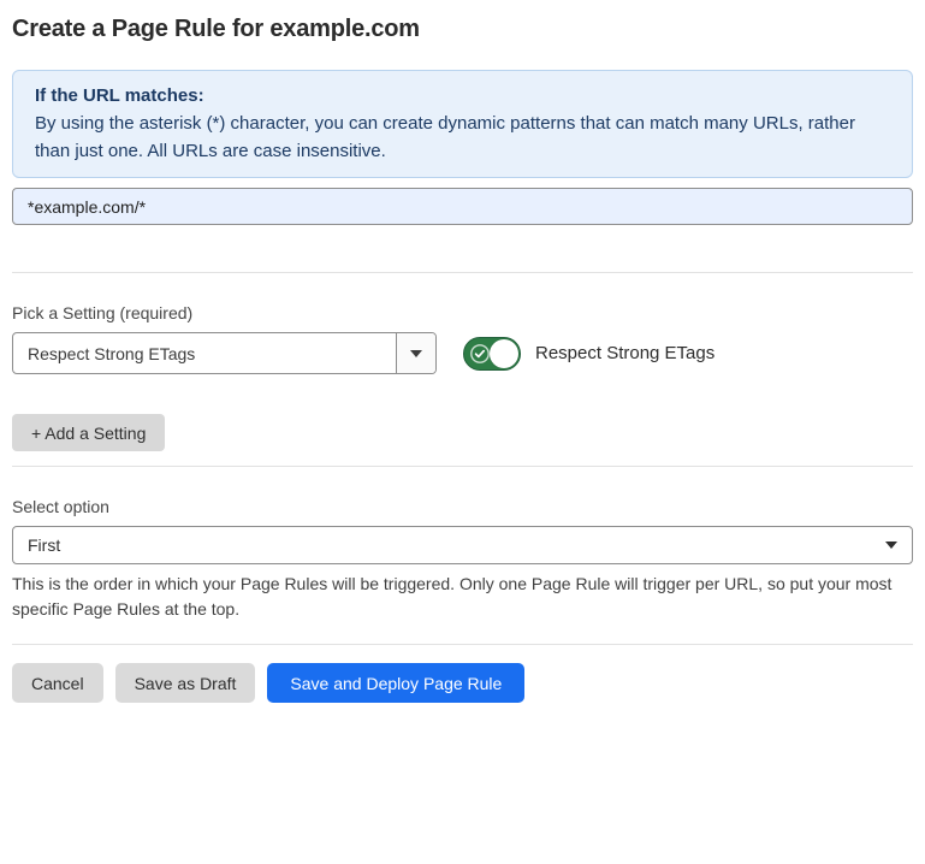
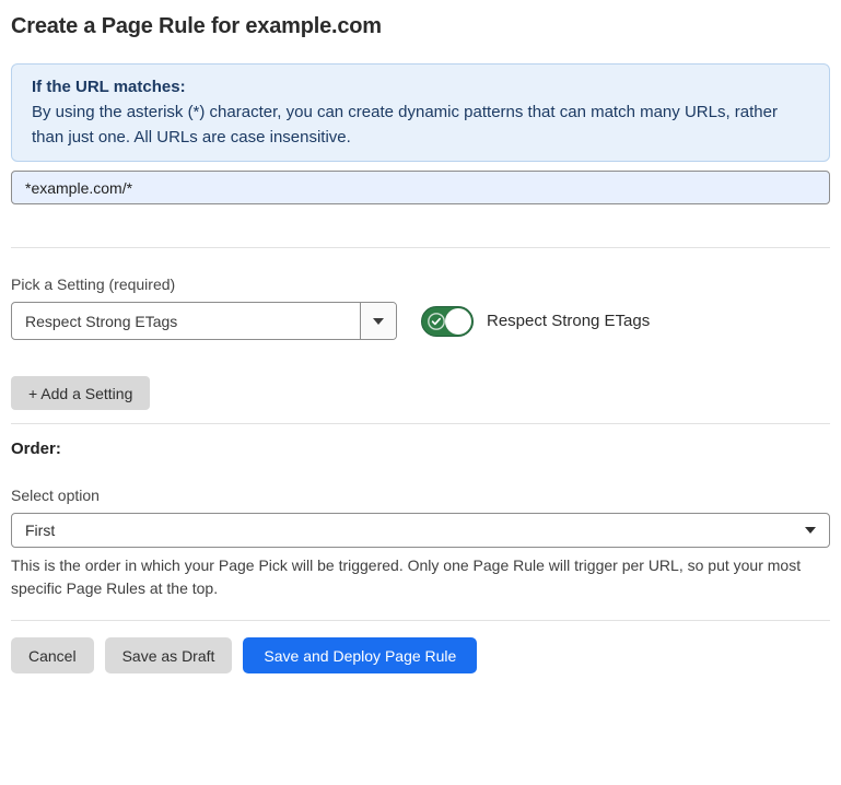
  Create a Page Rule for example.com
  If the URL matches:
  By using the asterisk (*) character, you can create dynamic patterns that can match many URLs, rather than just one. All URLs are case insensitive.
  *example.com/*
  Pick a Setting (required)
  Respect Strong ETags
  Respect Strong ETags
  + Add a Setting
+ Order:
  Select option
  First
- This is the order in which your Page Rules will be triggered. Only one Page Rule will trigger per URL, so put your most specific Page Rules at the top.
+ This is the order in which your Page Pick will be triggered. Only one Page Rule will trigger per URL, so put your most specific Page Rules at the top.
  Cancel
  Save as Draft
  Save and Deploy Page Rule
